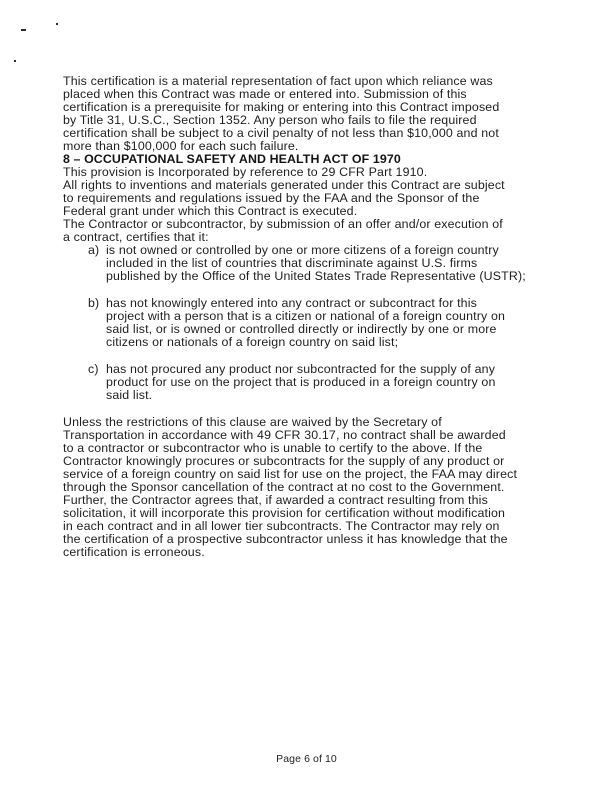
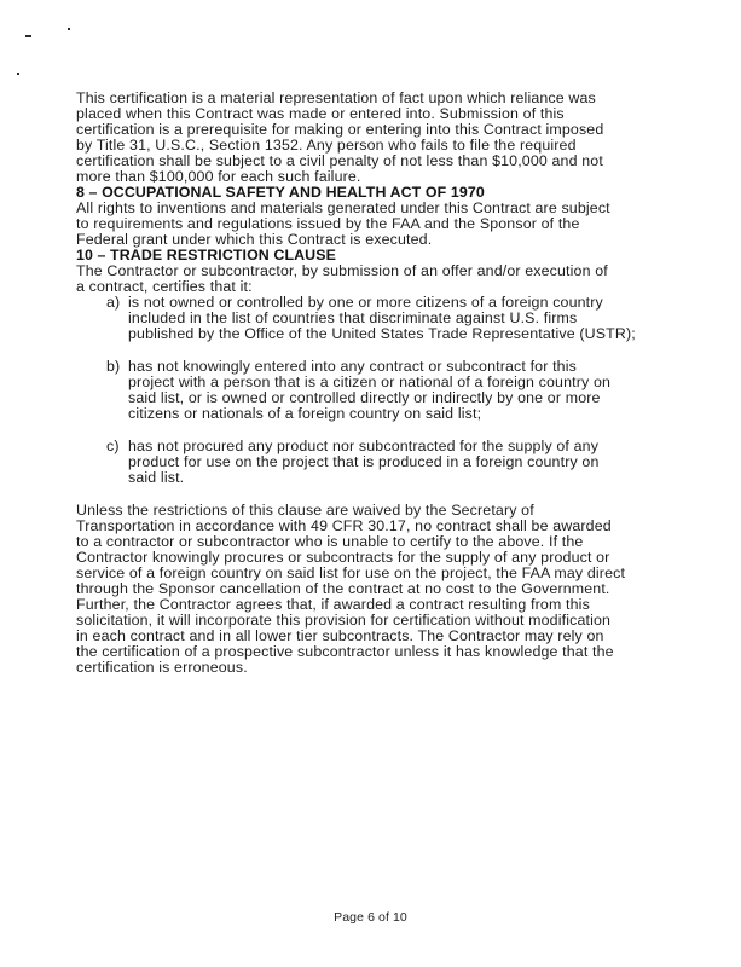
  This certification is a material representation of fact upon which reliance was
  placed when this Contract was made or entered into. Submission of this
  certification is a prerequisite for making or entering into this Contract imposed
  by Title 31, U.S.C., Section 1352. Any person who fails to file the required
  certification shall be subject to a civil penalty of not less than $10,000 and not
  more than $100,000 for each such failure.
  8 – OCCUPATIONAL SAFETY AND HEALTH ACT OF 1970
- This provision is Incorporated by reference to 29 CFR Part 1910.
  All rights to inventions and materials generated under this Contract are subject
  to requirements and regulations issued by the FAA and the Sponsor of the
  Federal grant under which this Contract is executed.
+ 10 – TRADE RESTRICTION CLAUSE
  The Contractor or subcontractor, by submission of an offer and/or execution of
  a contract, certifies that it:
  a)
  is not owned or controlled by one or more citizens of a foreign country
  included in the list of countries that discriminate against U.S. firms
  published by the Office of the United States Trade Representative (USTR);
  b)
  has not knowingly entered into any contract or subcontract for this
  project with a person that is a citizen or national of a foreign country on
  said list, or is owned or controlled directly or indirectly by one or more
  citizens or nationals of a foreign country on said list;
  c)
  has not procured any product nor subcontracted for the supply of any
  product for use on the project that is produced in a foreign country on
  said list.
  Unless the restrictions of this clause are waived by the Secretary of
  Transportation in accordance with 49 CFR 30.17, no contract shall be awarded
  to a contractor or subcontractor who is unable to certify to the above. If the
  Contractor knowingly procures or subcontracts for the supply of any product or
  service of a foreign country on said list for use on the project, the FAA may direct
  through the Sponsor cancellation of the contract at no cost to the Government.
  Further, the Contractor agrees that, if awarded a contract resulting from this
  solicitation, it will incorporate this provision for certification without modification
  in each contract and in all lower tier subcontracts. The Contractor may rely on
  the certification of a prospective subcontractor unless it has knowledge that the
  certification is erroneous.
  Page 6 of 10
